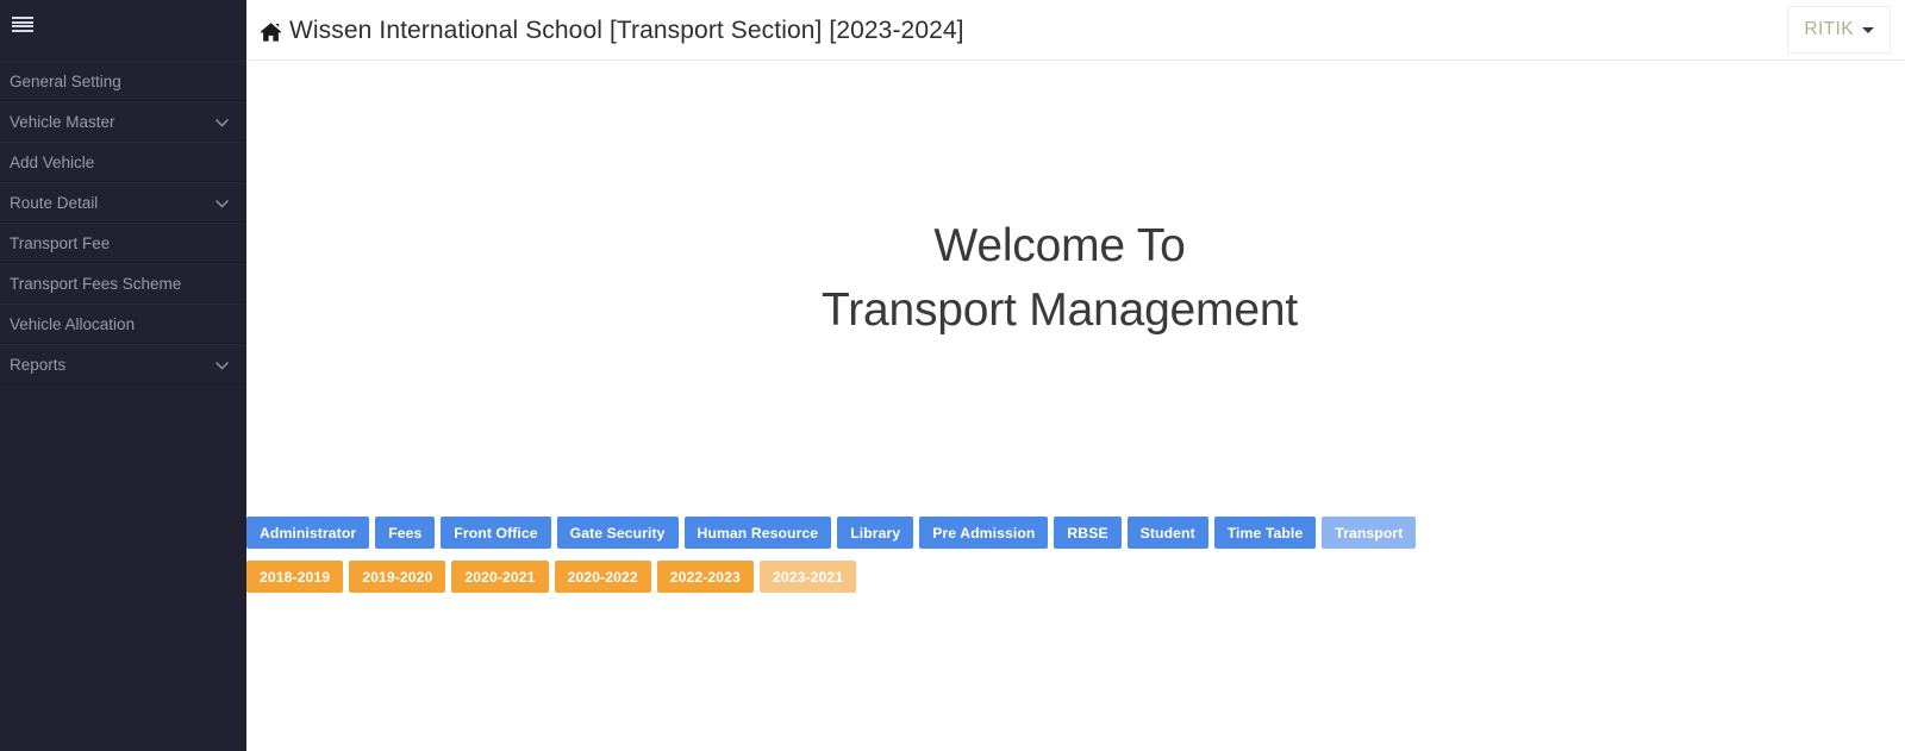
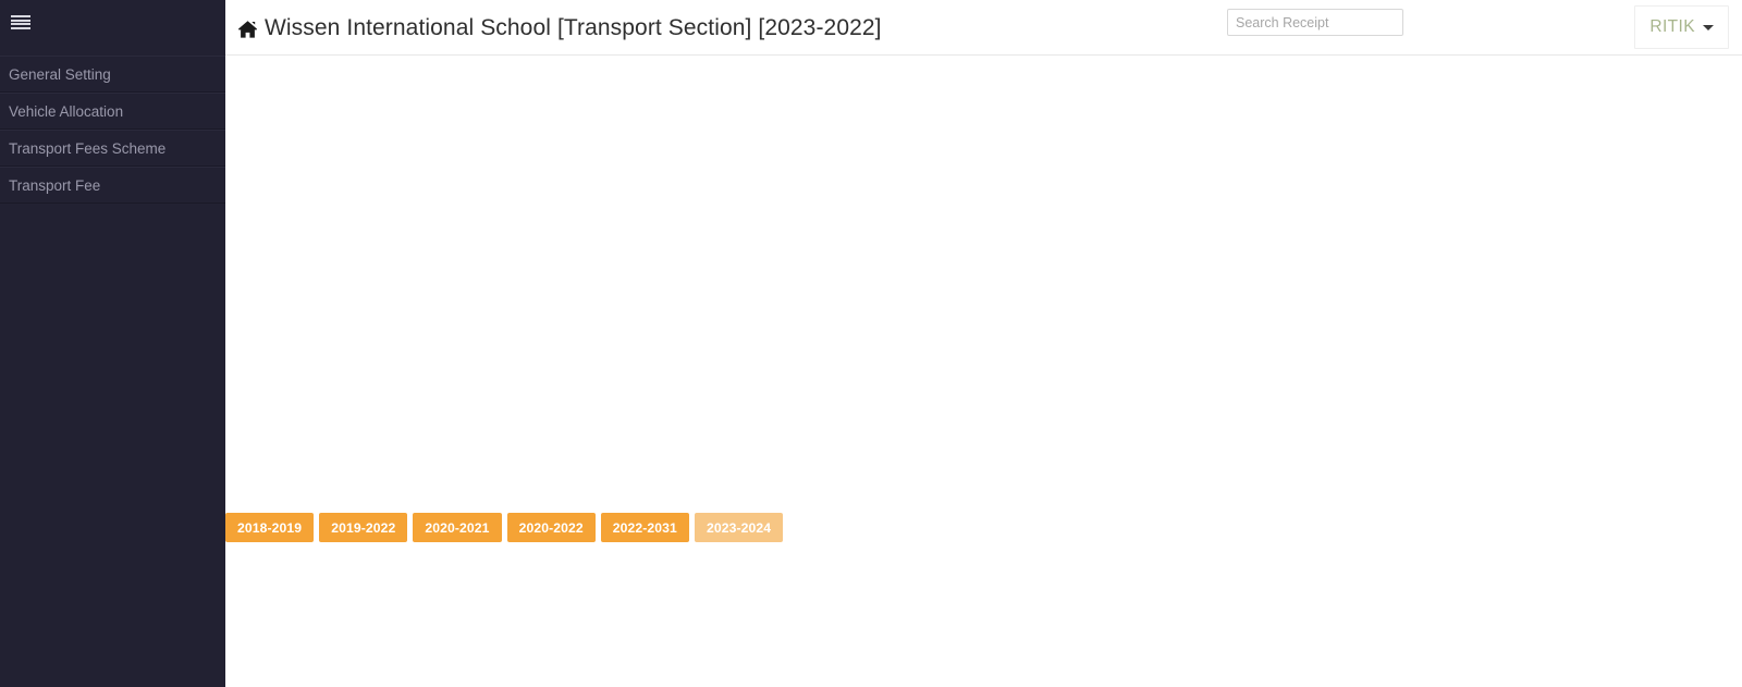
  General Setting
- Vehicle Master
- Add Vehicle
- Route Detail
- Transport Fee
+ Vehicle Allocation
  Transport Fees Scheme
- Vehicle Allocation
+ Transport Fee
- Reports
- Wissen International School [Transport Section] [2023-2024]
+ Wissen International School [Transport Section] [2023-2022]
+ Search Receipt
  RITIK
- Welcome To
- Transport Management
- Administrator
- Fees
- Front Office
- Gate Security
- Human Resource
- Library
- Pre Admission
- RBSE
- Student
- Time Table
- Transport
  2018-2019
- 2019-2020
+ 2019-2022
  2020-2021
  2020-2022
- 2022-2023
+ 2022-2031
- 2023-2021
+ 2023-2024
